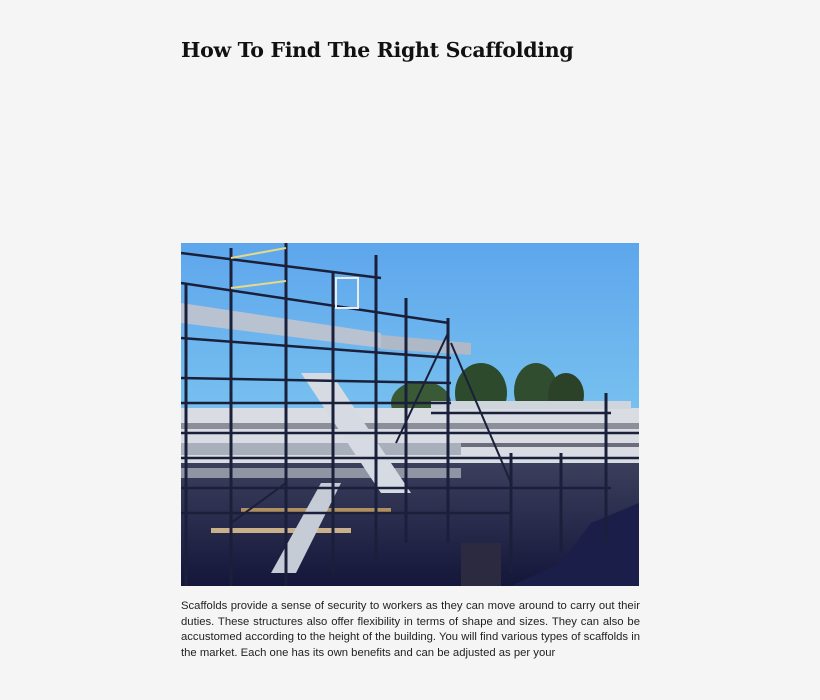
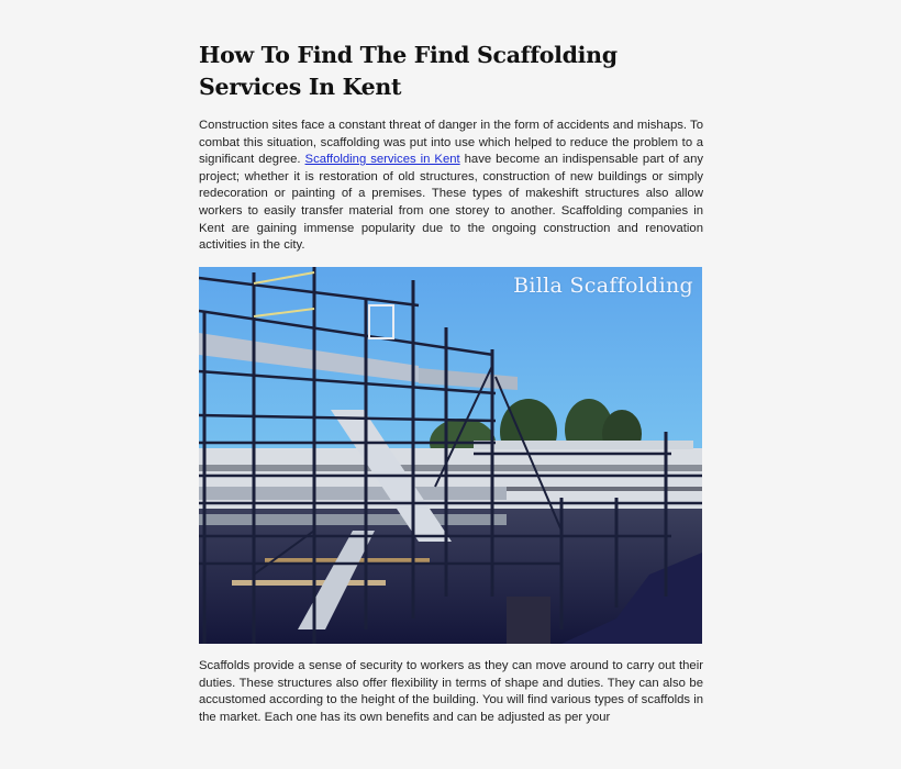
- How To Find The Right Scaffolding
+ How To Find The Find Scaffolding
+ Services In Kent
+ Construction sites face a constant threat of danger in the form of accidents and mishaps. To combat this situation, scaffolding was put into use which helped to reduce the problem to a significant degree. Scaffolding services in Kent have become an indispensable part of any project; whether it is restoration of old structures, construction of new buildings or simply redecoration or painting of a premises. These types of makeshift structures also allow workers to easily transfer material from one storey to another. Scaffolding companies in Kent are gaining immense popularity due to the ongoing construction and renovation activities in the city.
+ Billa Scaffolding
- Scaffolds provide a sense of security to workers as they can move around to carry out their duties. These structures also offer flexibility in terms of shape and sizes. They can also be accustomed according to the height of the building. You will find various types of scaffolds in the market. Each one has its own benefits and can be adjusted as per your
+ Scaffolds provide a sense of security to workers as they can move around to carry out their duties. These structures also offer flexibility in terms of shape and duties. They can also be accustomed according to the height of the building. You will find various types of scaffolds in the market. Each one has its own benefits and can be adjusted as per your
